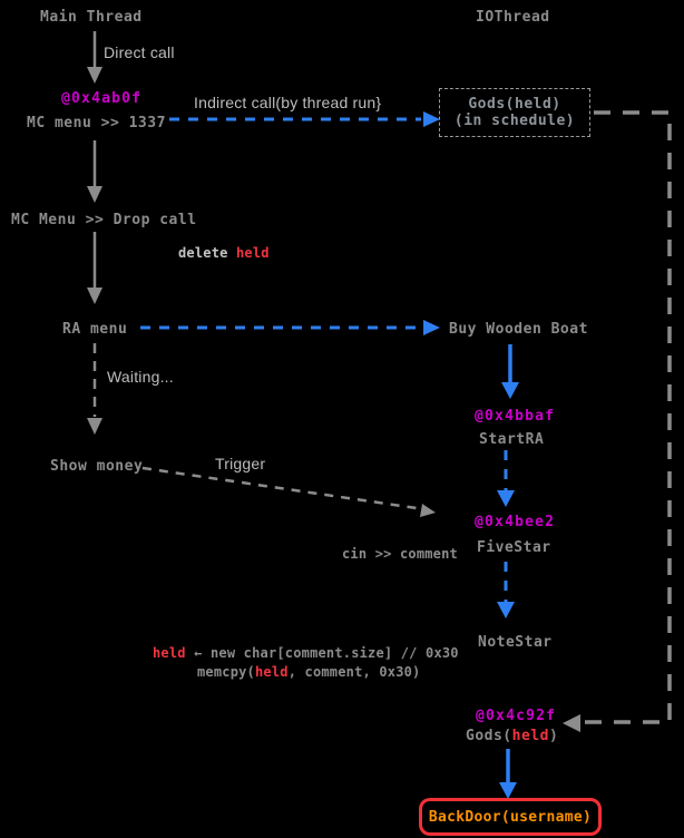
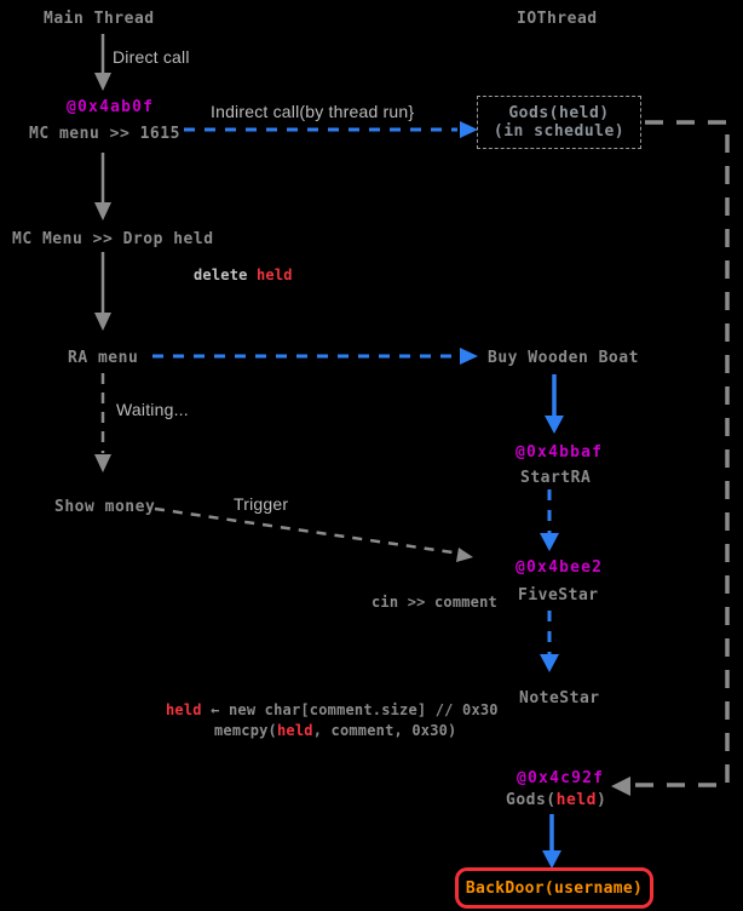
  Main Thread
  IOThread
  Direct call
  @0x4ab0f
- MC menu >> 1337
+ MC menu >> 1615
  Indirect call(by thread run}
- MC Menu >> Drop call
+ MC Menu >> Drop held
  delete held
  RA menu
  Waiting...
  Show money
  Trigger
  Gods(held)
  (in schedule)
  Buy Wooden Boat
  @0x4bbaf
  StartRA
  @0x4bee2
  FiveStar
  cin >> comment
  NoteStar
  held ← new char[comment.size] // 0x30
  memcpy(held, comment, 0x30)
  @0x4c92f
  Gods(held)
  BackDoor(username)
